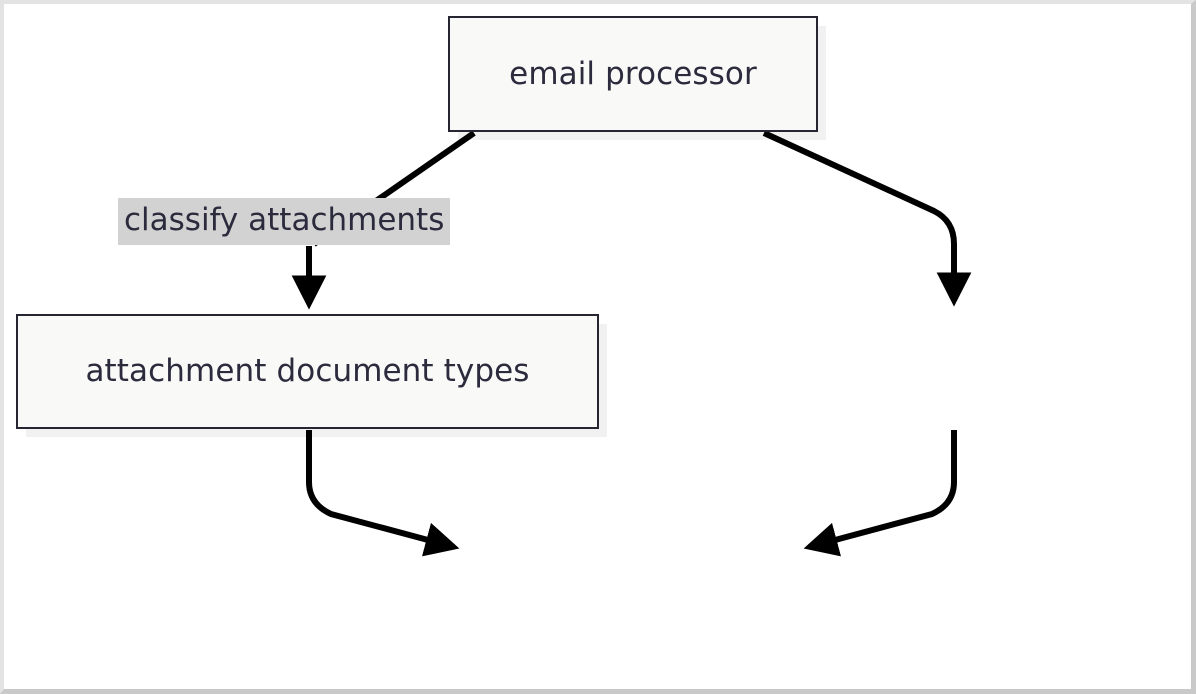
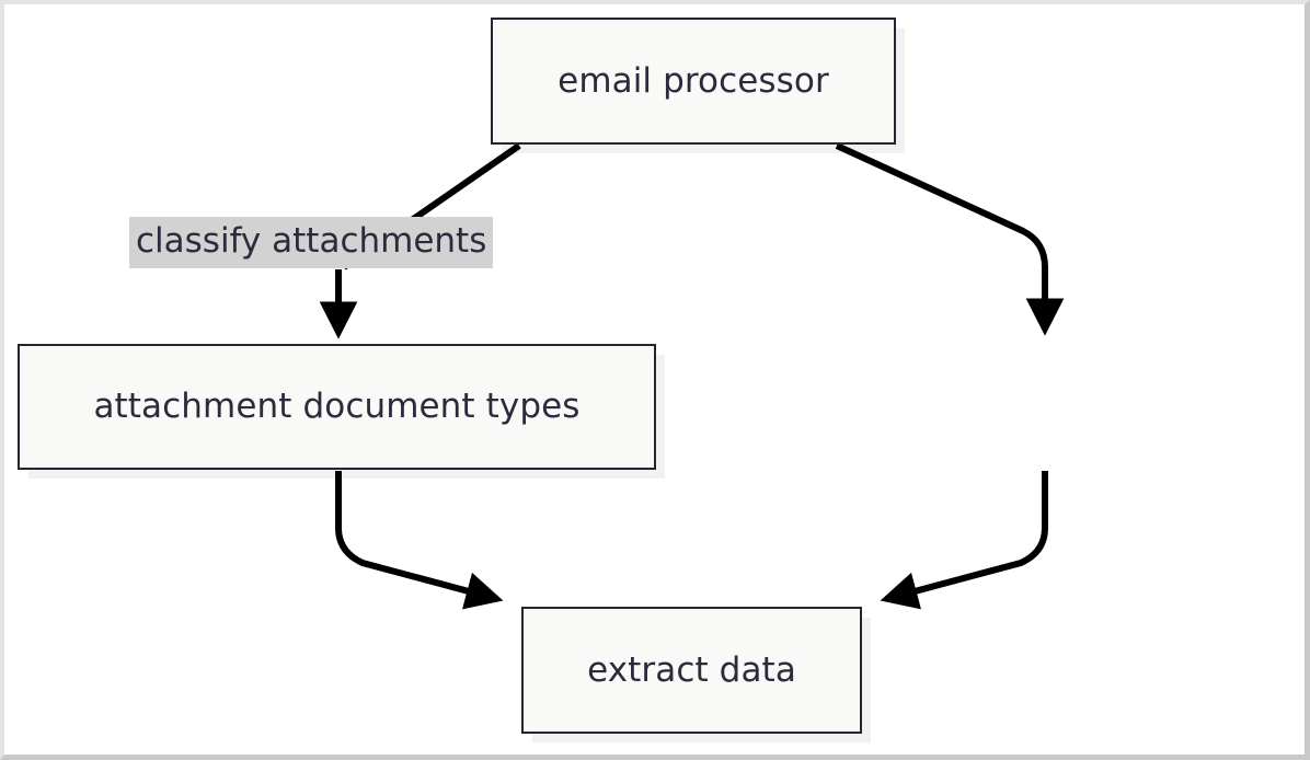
  email processor
  attachment document types
+ extract data
  classify attachments
